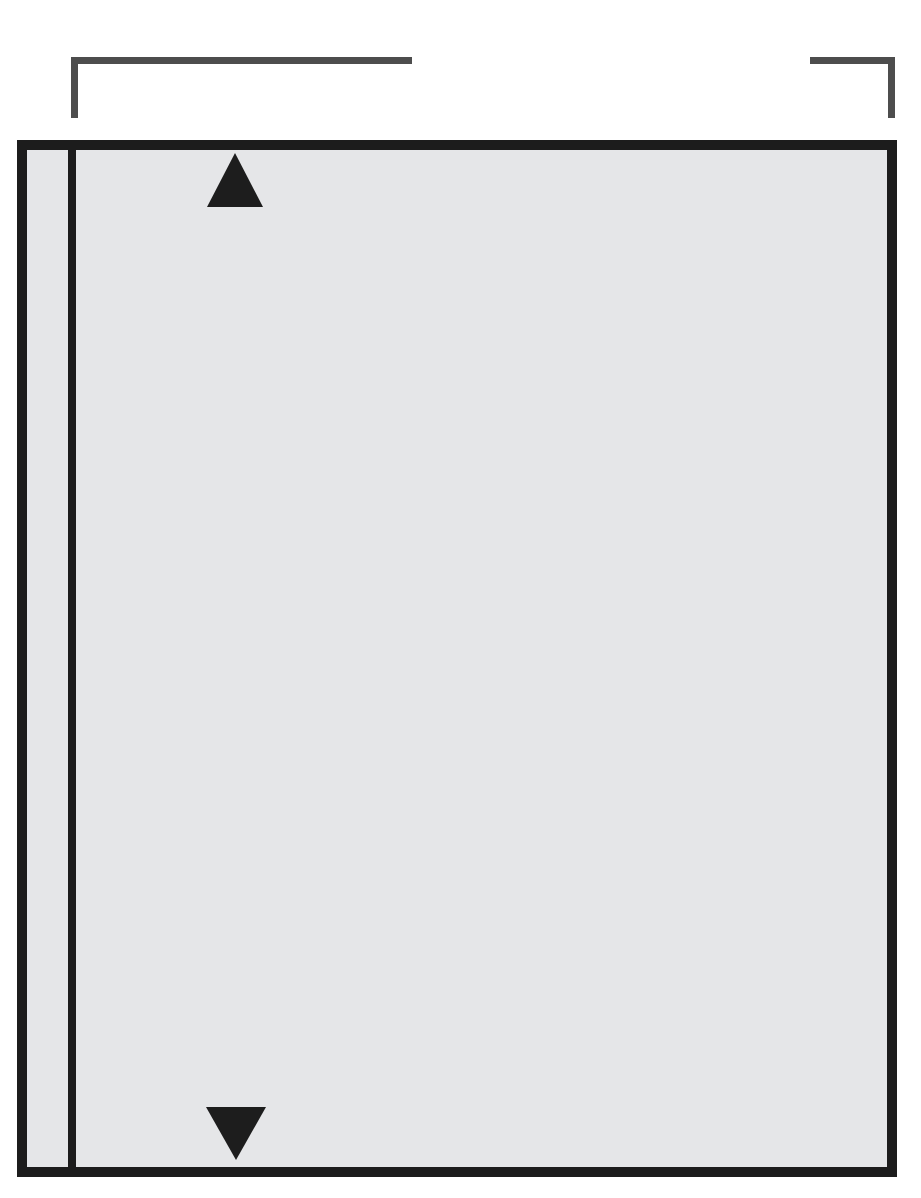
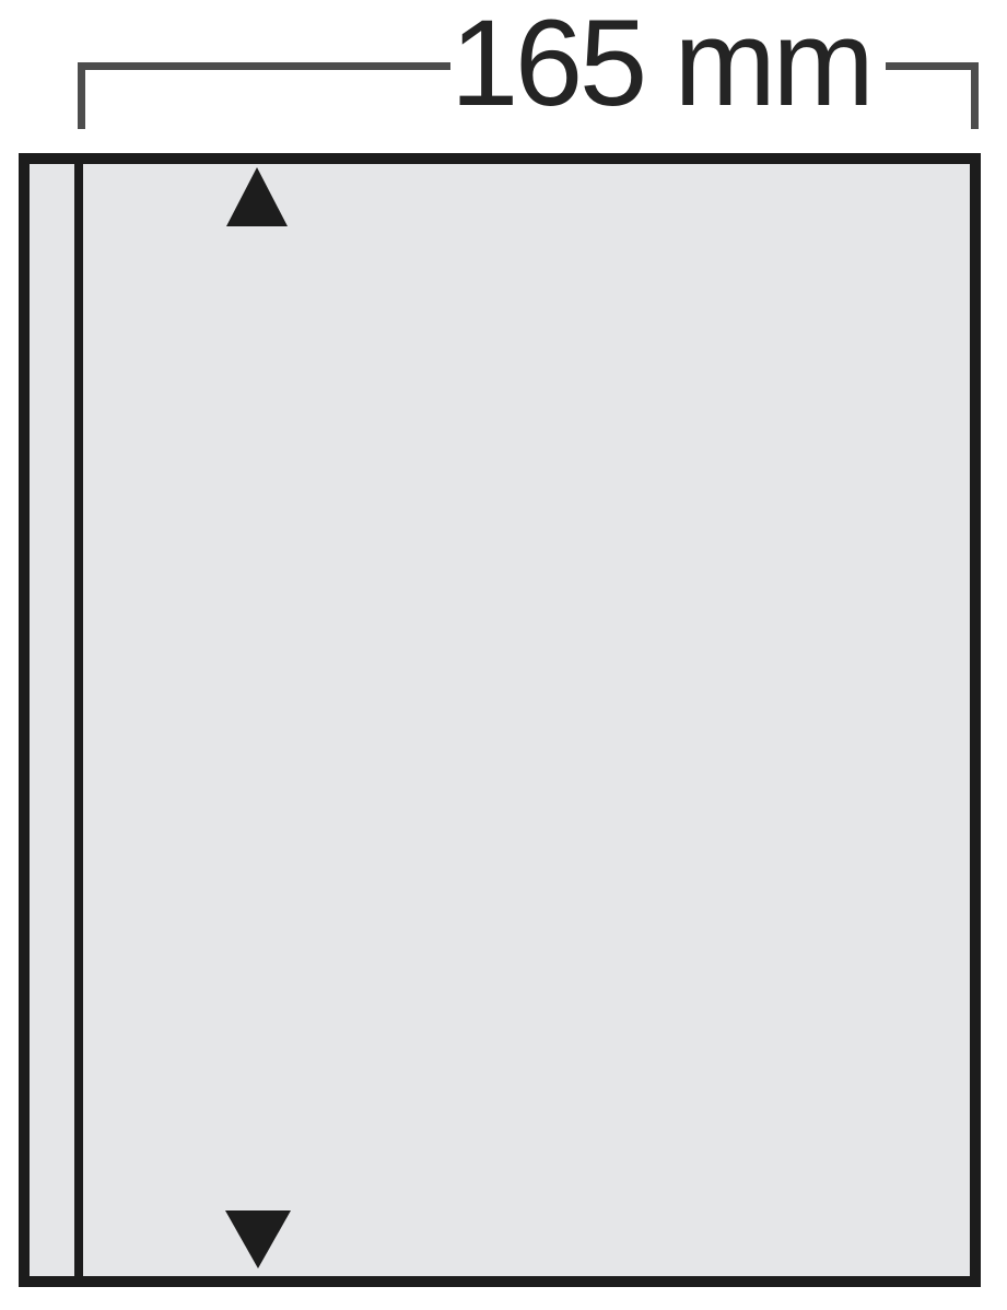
+ 165 mm
